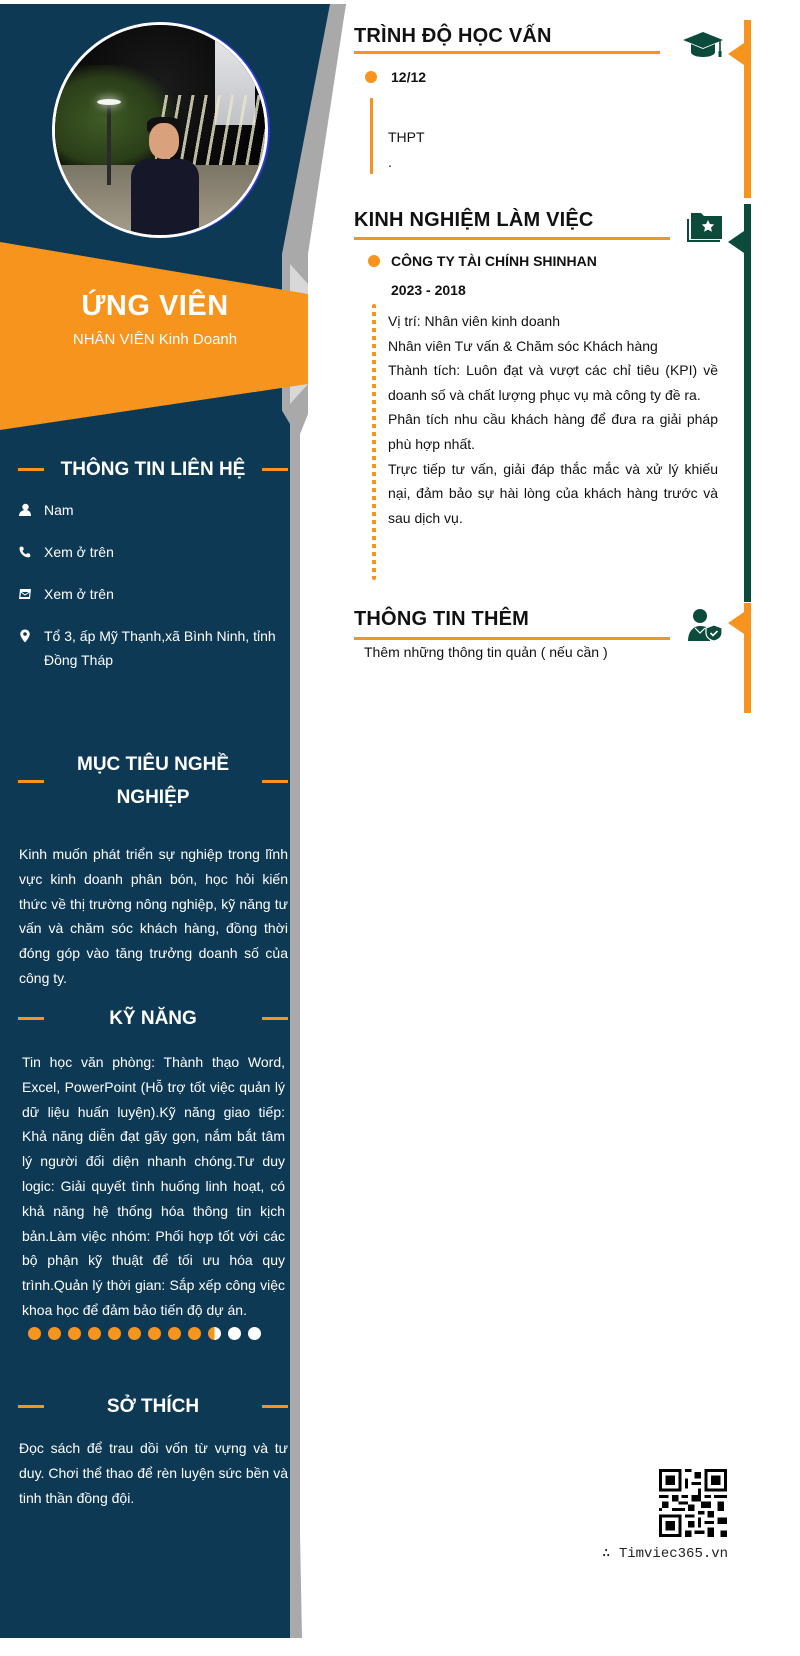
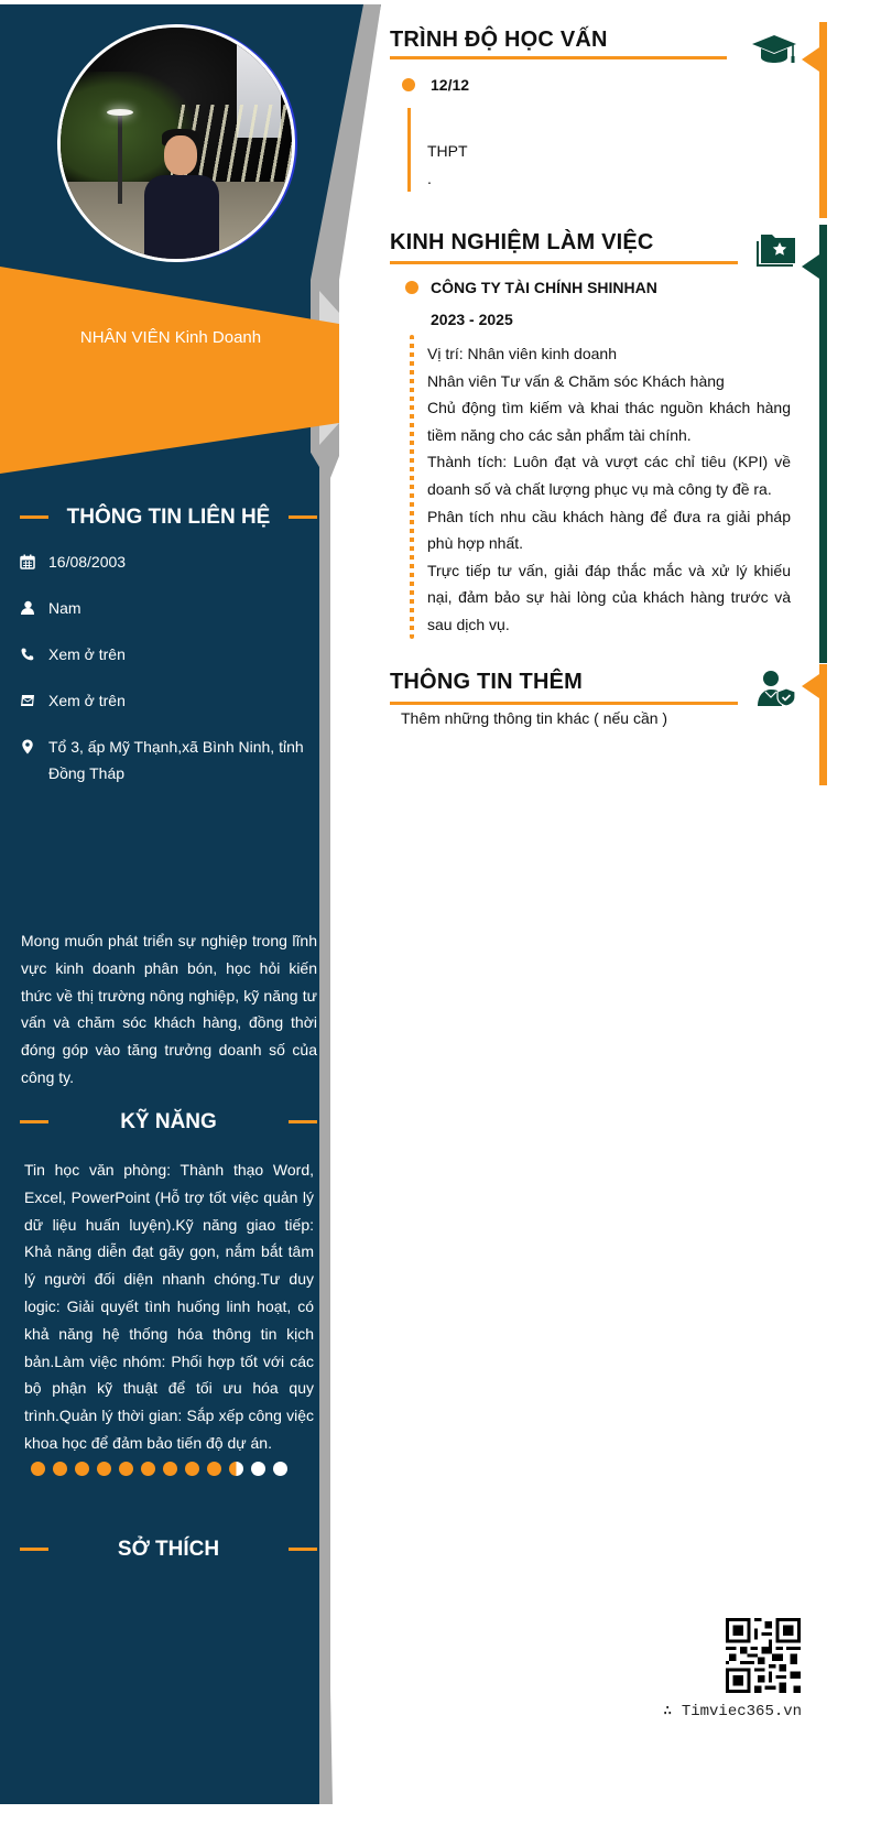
- ỨNG VIÊN
  NHÂN VIÊN Kinh Doanh
  THÔNG TIN LIÊN HỆ
+ 16/08/2003
  Nam
  Xem ở trên
  Xem ở trên
  Tổ 3, ấp Mỹ Thạnh,xã Bình Ninh, tỉnh Đồng Tháp
- MỤC TIÊU NGHỀ NGHIỆP
- Kinh muốn phát triển sự nghiệp trong lĩnh vực kinh doanh phân bón, học hỏi kiến thức về thị trường nông nghiệp, kỹ năng tư vấn và chăm sóc khách hàng, đồng thời đóng góp vào tăng trưởng doanh số của công ty.
+ Mong muốn phát triển sự nghiệp trong lĩnh vực kinh doanh phân bón, học hỏi kiến thức về thị trường nông nghiệp, kỹ năng tư vấn và chăm sóc khách hàng, đồng thời đóng góp vào tăng trưởng doanh số của công ty.
  KỸ NĂNG
  Tin học văn phòng: Thành thạo Word, Excel, PowerPoint (Hỗ trợ tốt việc quản lý dữ liệu huấn luyện).Kỹ năng giao tiếp: Khả năng diễn đạt gãy gọn, nắm bắt tâm lý người đối diện nhanh chóng.Tư duy logic: Giải quyết tình huống linh hoạt, có khả năng hệ thống hóa thông tin kịch bản.Làm việc nhóm: Phối hợp tốt với các bộ phận kỹ thuật để tối ưu hóa quy trình.Quản lý thời gian: Sắp xếp công việc khoa học để đảm bảo tiến độ dự án.
  SỞ THÍCH
- Đọc sách để trau dồi vốn từ vựng và tư duy. Chơi thể thao để rèn luyện sức bền và tinh thần đồng đội.
  TRÌNH ĐỘ HỌC VẤN
  12/12
  THPT
  .
  KINH NGHIỆM LÀM VIỆC
  CÔNG TY TÀI CHÍNH SHINHAN
- 2023 - 2018
+ 2023 - 2025
  Vị trí: Nhân viên kinh doanh
  Nhân viên Tư vấn & Chăm sóc Khách hàng
+ Chủ động tìm kiếm và khai thác nguồn khách hàng tiềm năng cho các sản phẩm tài chính.
  Thành tích: Luôn đạt và vượt các chỉ tiêu (KPI) về doanh số và chất lượng phục vụ mà công ty đề ra.
  Phân tích nhu cầu khách hàng để đưa ra giải pháp phù hợp nhất.
  Trực tiếp tư vấn, giải đáp thắc mắc và xử lý khiếu nại, đảm bảo sự hài lòng của khách hàng trước và sau dịch vụ.
  THÔNG TIN THÊM
- Thêm những thông tin quản ( nếu cần )
+ Thêm những thông tin khác ( nếu cần )
  ∴ Timviec365.vn
